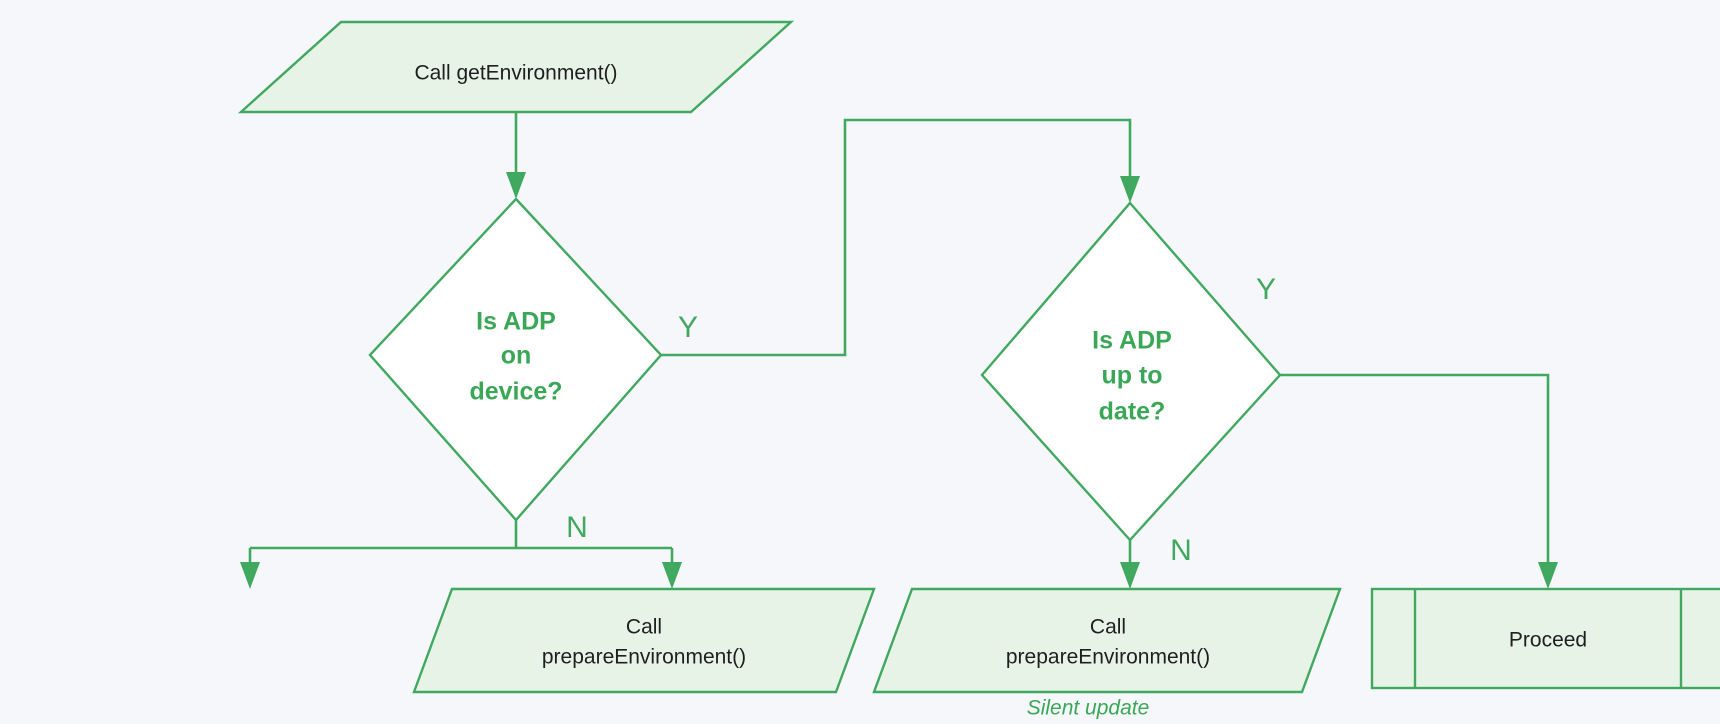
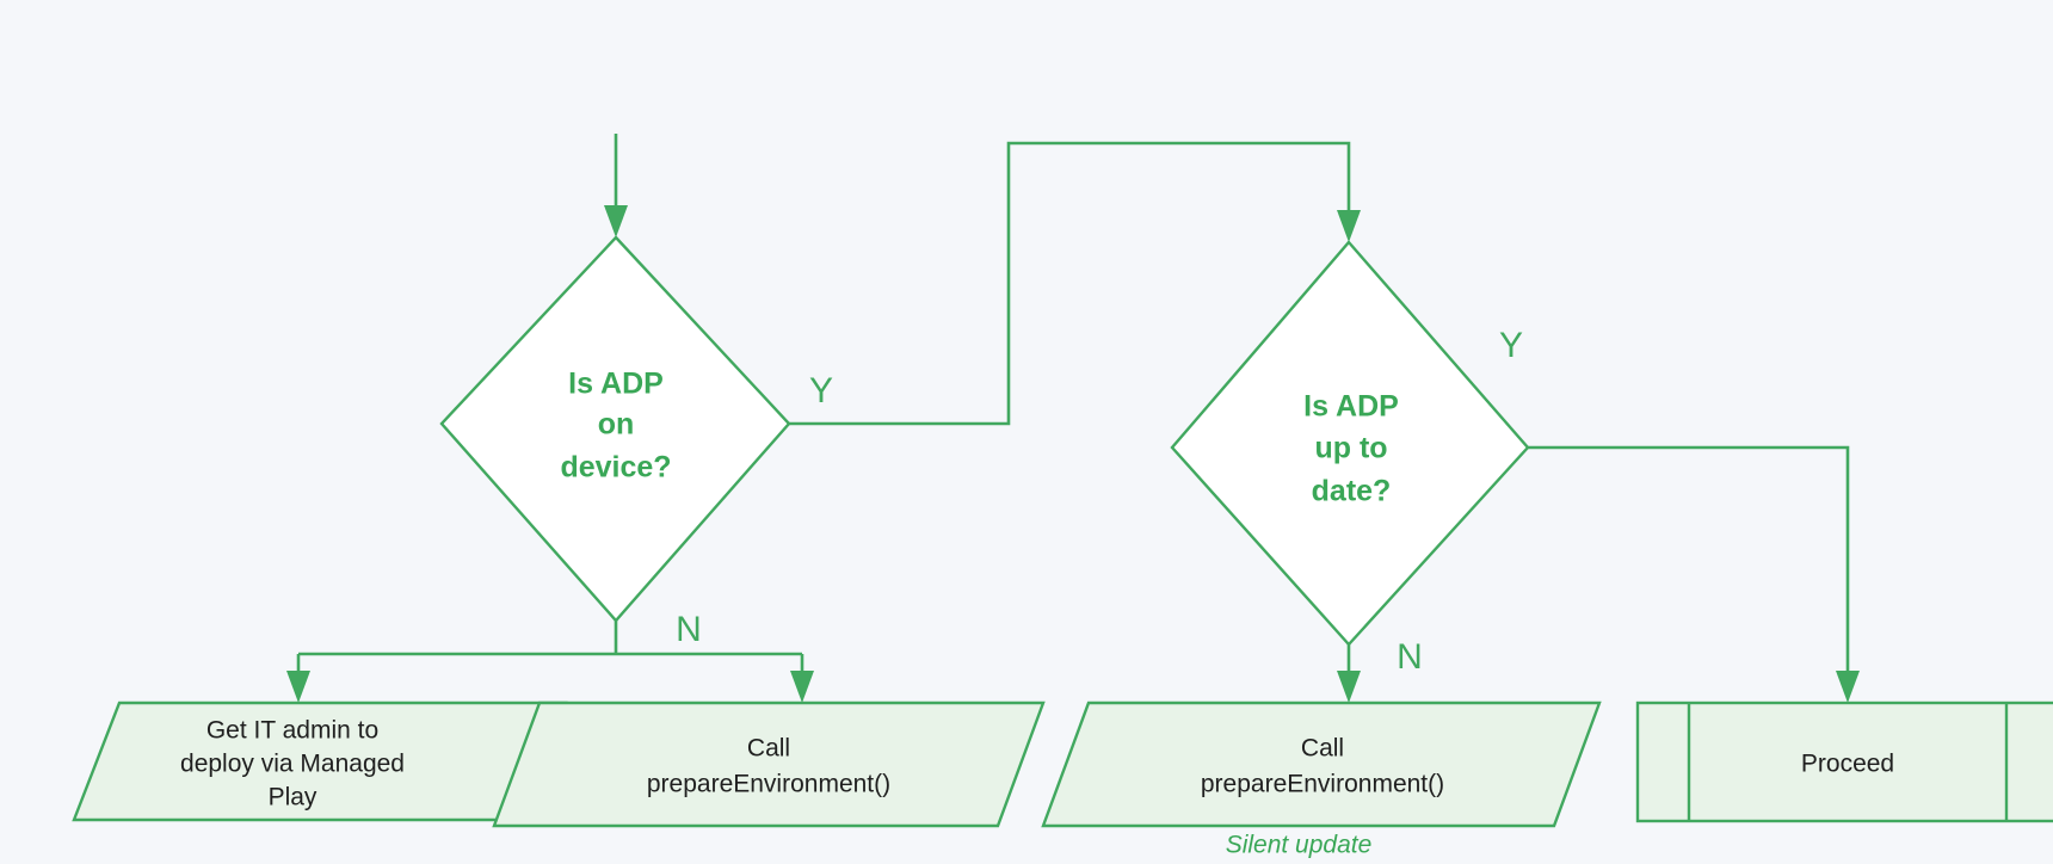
- Call getEnvironment()
  Is ADP
  on
  device?
  Is ADP
  up to
  date?
+ Get IT admin to
+ deploy via Managed
+ Play
  Call
  prepareEnvironment()
  Call
  prepareEnvironment()
  Silent update
  Proceed
  Y
  N
  Y
  N
